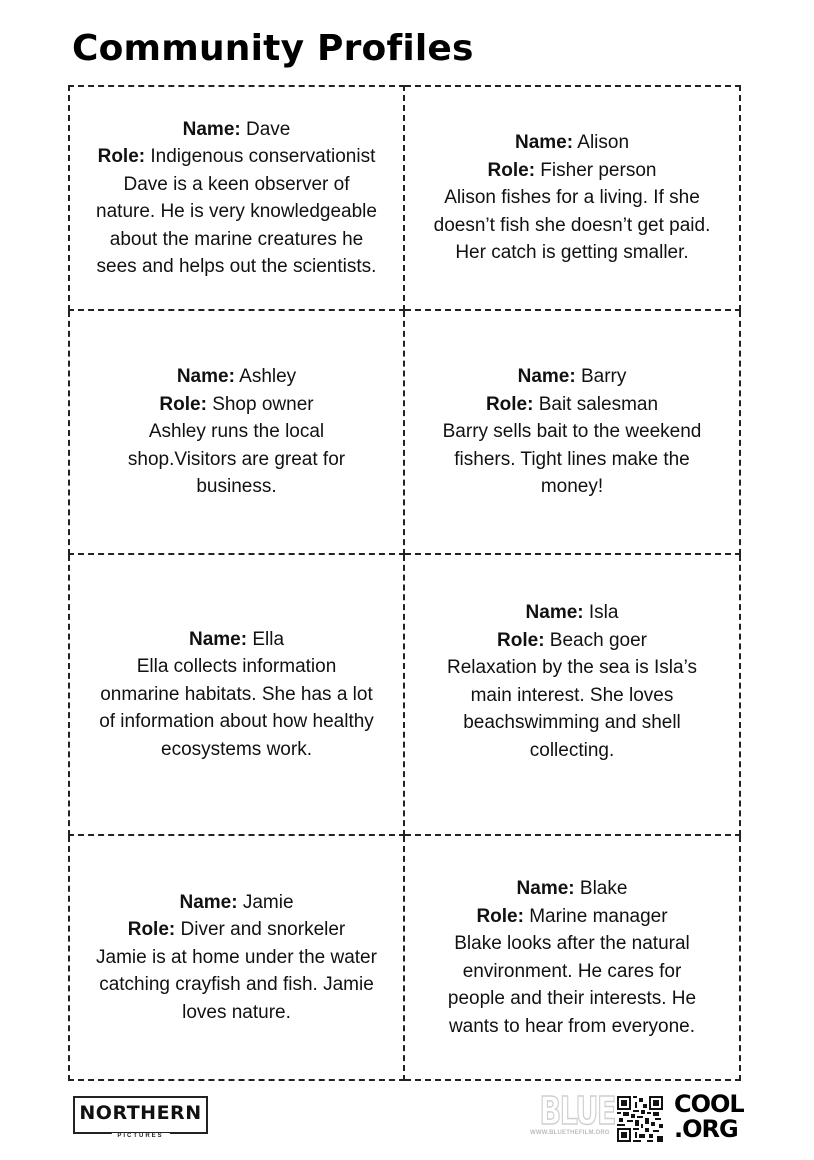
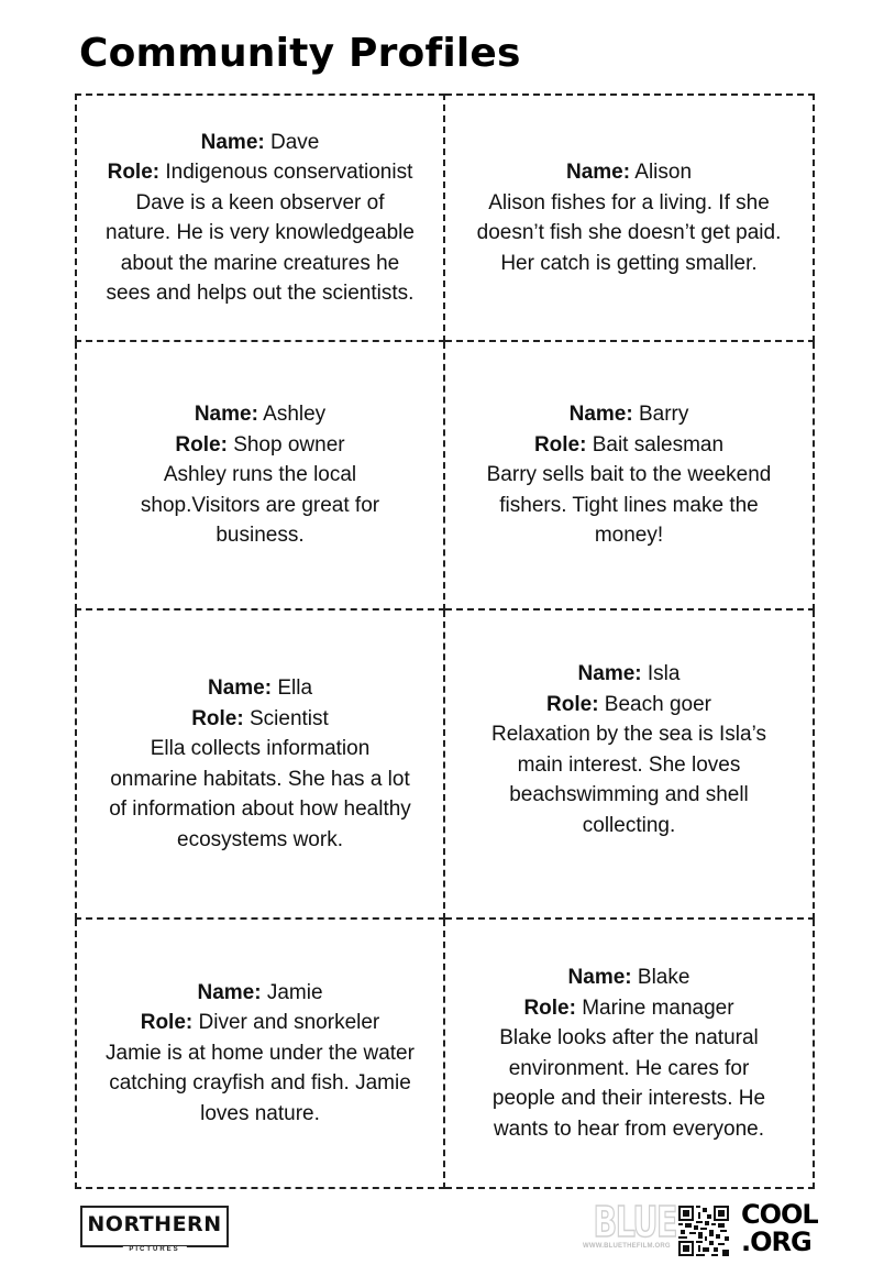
  Community Profiles
  Name: Dave
  Role: Indigenous conservationist
  Dave is a keen observer of nature. He is very knowledgeable about the marine creatures he sees and helps out the scientists.
  Name: Alison
- Role: Fisher person
  Alison fishes for a living. If she doesn’t fish she doesn’t get paid. Her catch is getting smaller.
  Name: Ashley
  Role: Shop owner
  Ashley runs the local shop.Visitors are great for business.
  Name: Barry
  Role: Bait salesman
  Barry sells bait to the weekend fishers. Tight lines make the money!
  Name: Ella
+ Role: Scientist
  Ella collects information onmarine habitats. She has a lot of information about how healthy ecosystems work.
  Name: Isla
  Role: Beach goer
  Relaxation by the sea is Isla’s main interest. She loves beachswimming and shell collecting.
  Name: Jamie
  Role: Diver and snorkeler
  Jamie is at home under the water catching crayfish and fish. Jamie loves nature.
  Name: Blake
  Role: Marine manager
  Blake looks after the natural environment. He cares for people and their interests. He wants to hear from everyone.
  NORTHERN
  BLUE
  COOL
  .ORG
